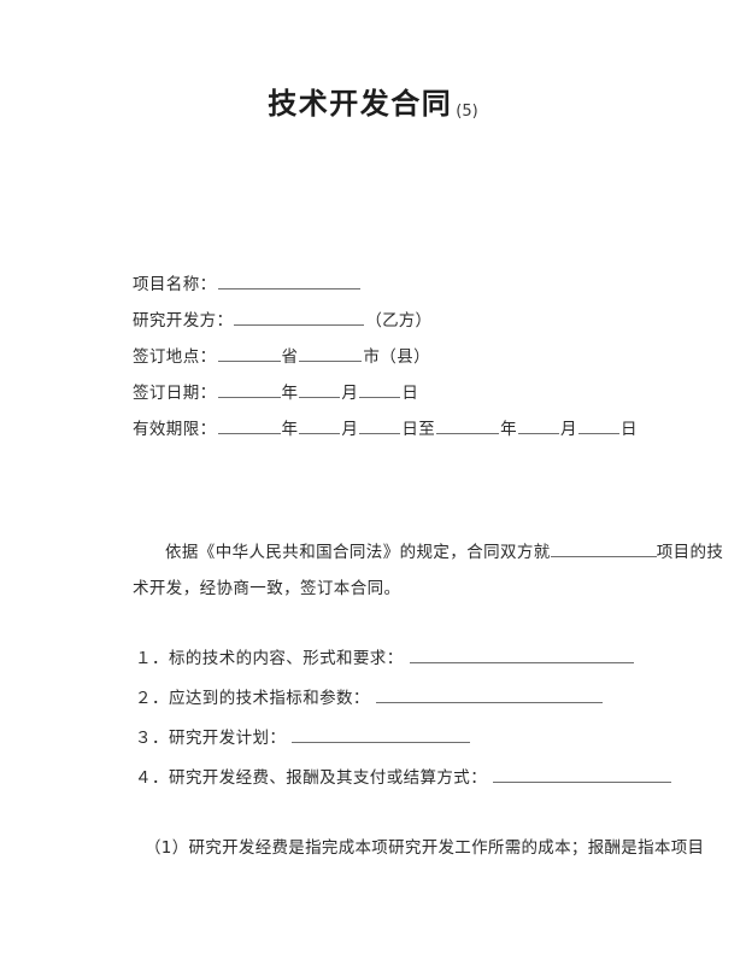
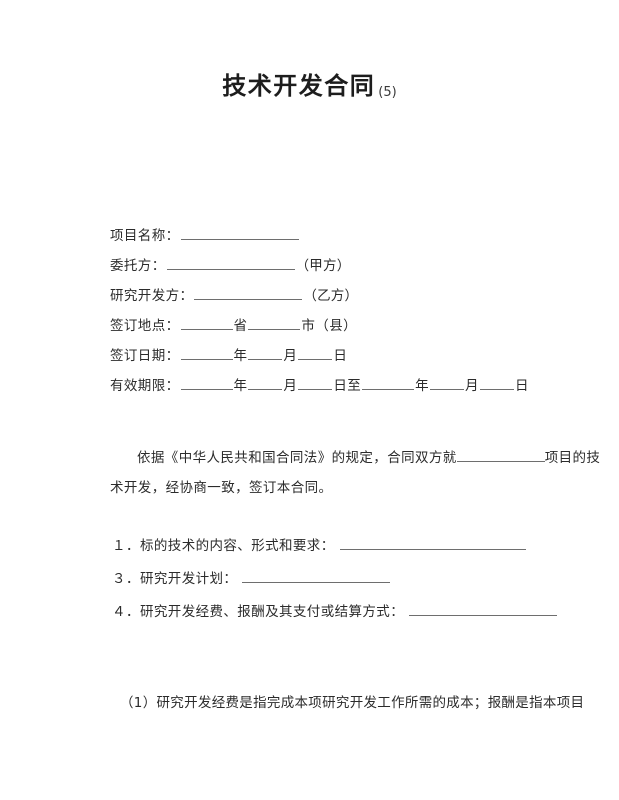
  技术开发合同 (5)
  项目名称：
+ 委托方： （甲方）
  研究开发方： （乙方）
  签订地点： 省 市（县）
  签订日期： 年 月 日
  有效期限： 年 月 日至 年 月 日
  依据《中华人民共和国合同法》的规定，合同双方就 项目的技
  术开发，经协商一致，签订本合同。
  １．标的技术的内容、形式和要求：
- ２．应达到的技术指标和参数：
  ３．研究开发计划：
  ４．研究开发经费、报酬及其支付或结算方式：
  （1）研究开发经费是指完成本项研究开发工作所需的成本；报酬是指本项目
